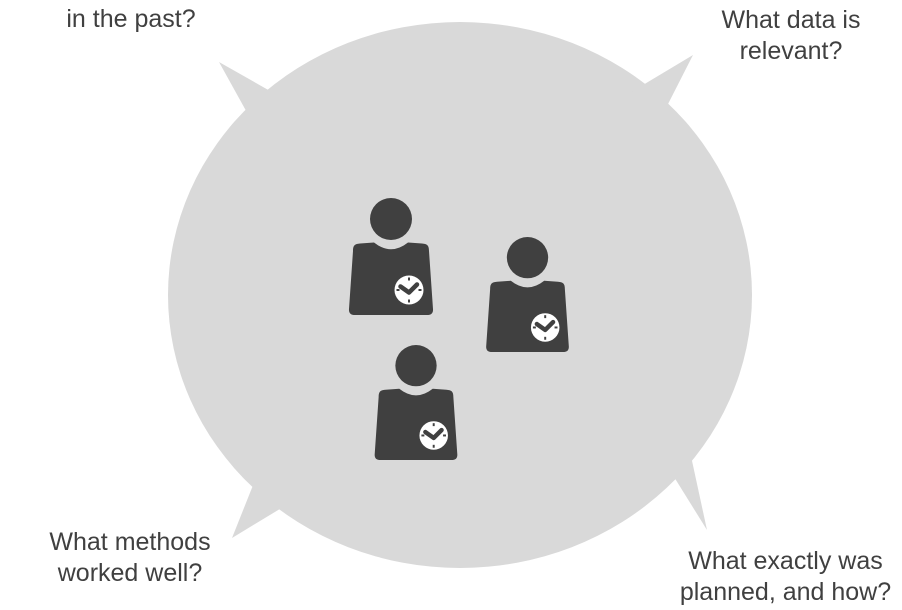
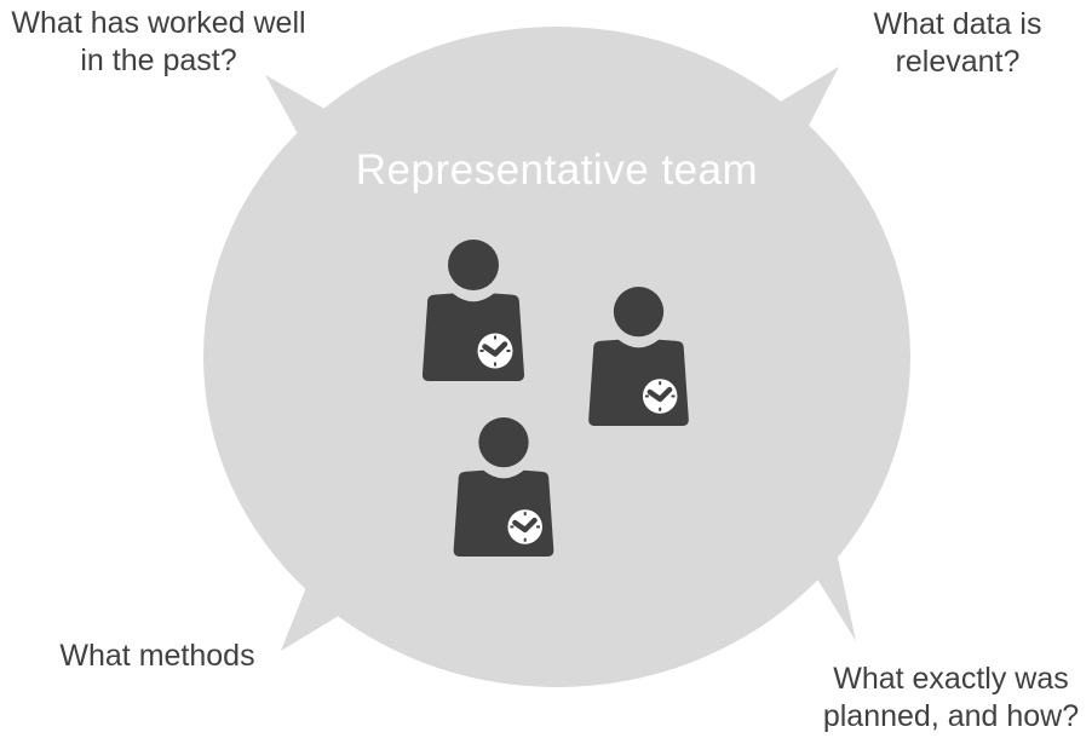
+ Representative team
+ What has worked well
  in the past?
  What data is
  relevant?
  What methods
- worked well?
  What exactly was
  planned, and how?
